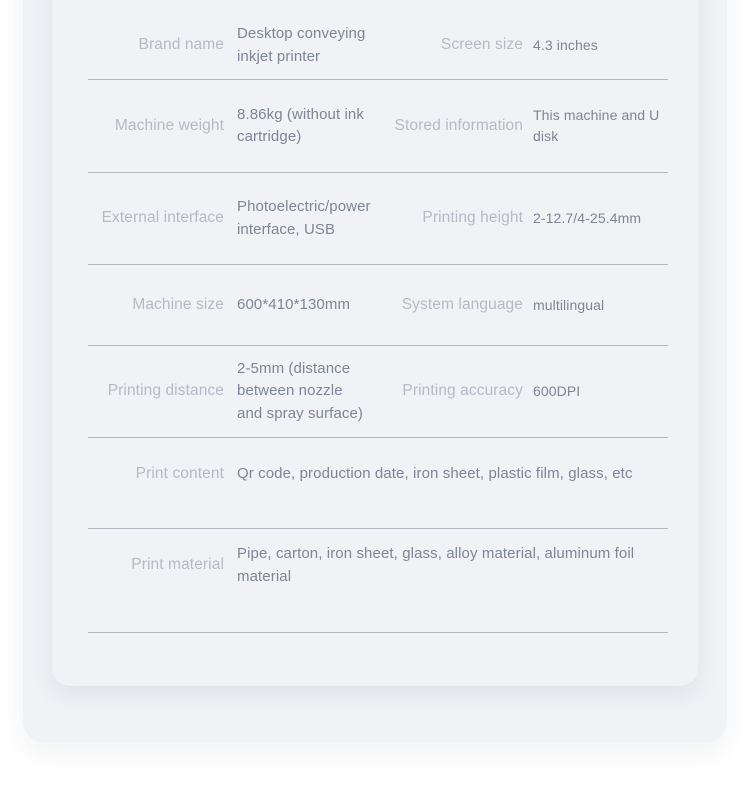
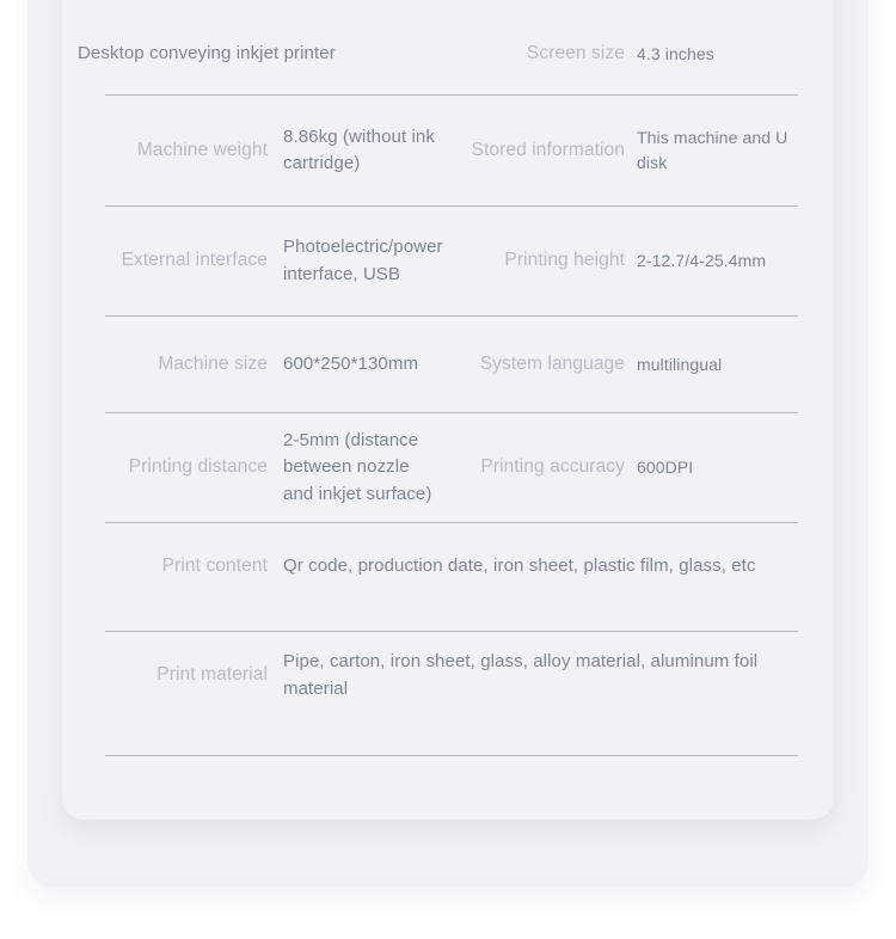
- Brand name
  Desktop conveying inkjet printer
  Screen size
  4.3 inches
  Machine weight
  8.86kg (without ink cartridge)
  Stored information
  This machine and U disk
  External interface
  Photoelectric/power interface, USB
  Printing height
  2-12.7/4-25.4mm
  Machine size
- 600*410*130mm
+ 600*250*130mm
  System language
  multilingual
  Printing distance
- 2-5mm (distance between nozzle and spray surface)
+ 2-5mm (distance between nozzle and inkjet surface)
  Printing accuracy
  600DPI
  Print content
  Qr code, production date, iron sheet, plastic film, glass, etc
  Print material
  Pipe, carton, iron sheet, glass, alloy material, aluminum foil material
